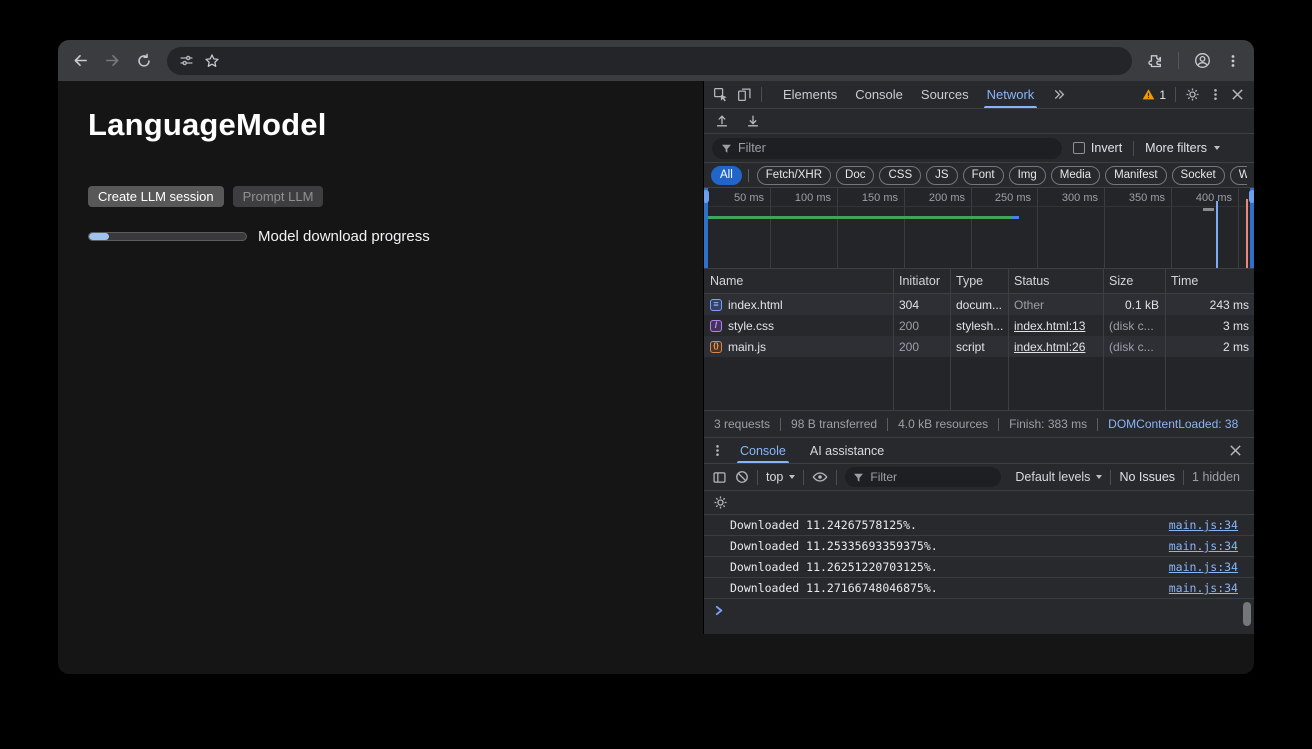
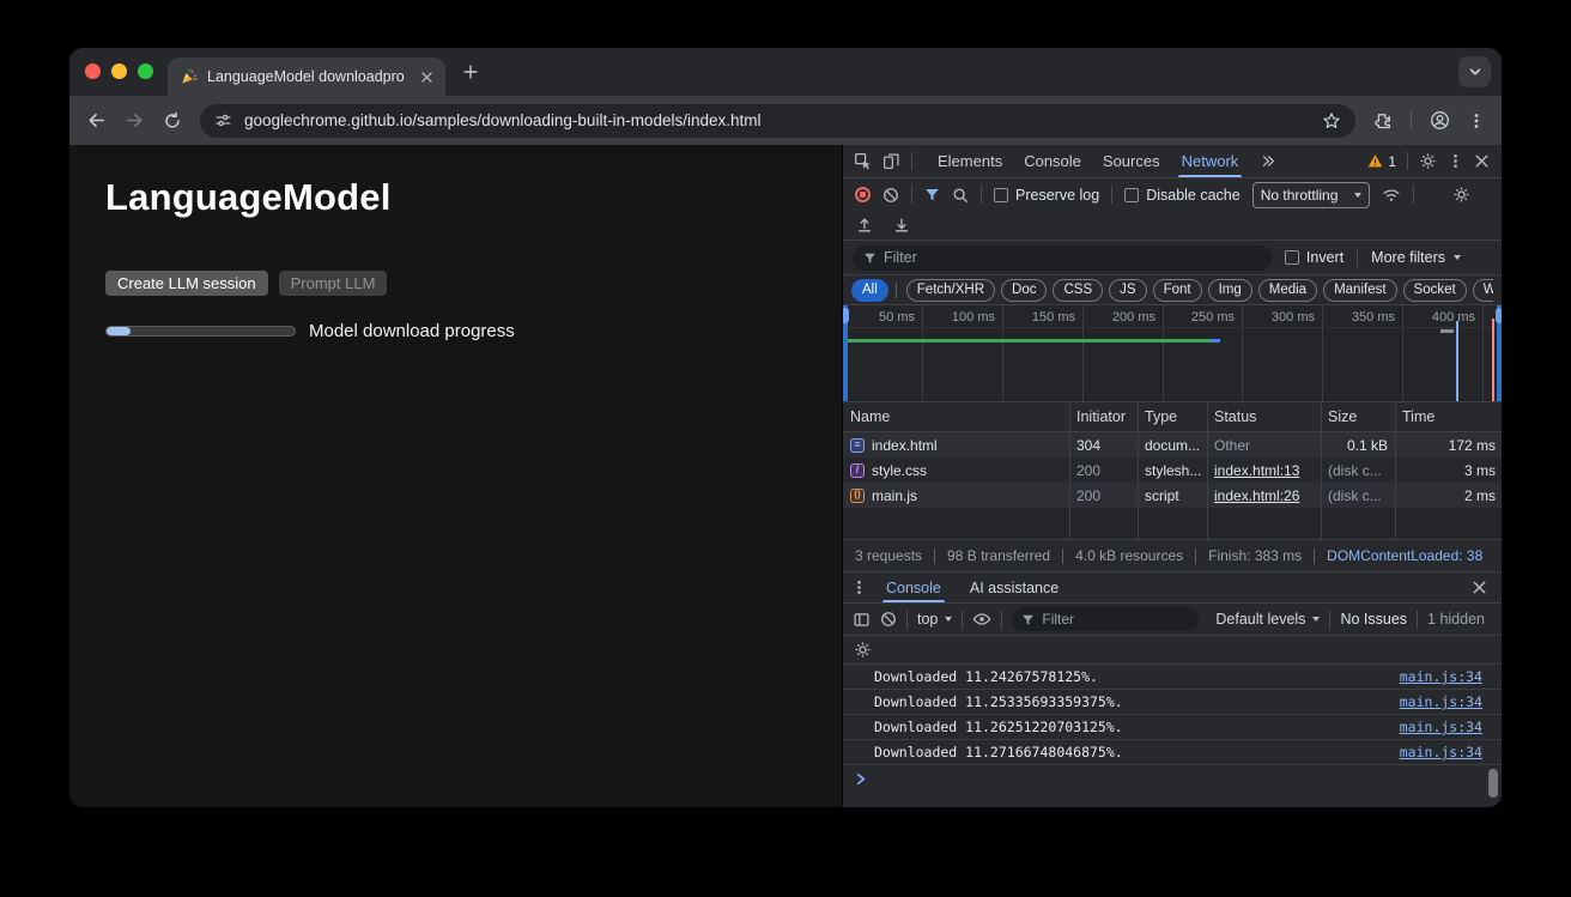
+ LanguageModel downloadpro
+ googlechrome.github.io/samples/downloading-built-in-models/index.html
  LanguageModel
  Create LLM session
  Prompt LLM
  Model download progress
  Elements
  Console
  Sources
  Network
  1
+ Preserve log
+ Disable cache
+ No throttling
  Filter
  Invert
  More filters
  All
  Fetch/XHR
  Doc
  CSS
  JS
  Font
  Img
  Media
  Manifest
  Socket
  50 ms
  100 ms
  150 ms
  200 ms
  250 ms
  300 ms
  350 ms
  400 ms
  Name
  Initiator
  Type
  Status
  Size
  Time
  index.html
  304
  docum...
  Other
  0.1 kB
- 243 ms
+ 172 ms
  style.css
  200
  stylesh...
  index.html:13
  (disk c...
  3 ms
  main.js
  200
  script
  index.html:26
  (disk c...
  2 ms
  3 requests
  98 B transferred
  4.0 kB resources
  Finish: 383 ms
  DOMContentLoaded: 38
  Console
  AI assistance
  top
  Filter
  Default levels
  No Issues
  1 hidden
  Downloaded 11.24267578125%.
  main.js:34
  Downloaded 11.25335693359375%.
  main.js:34
  Downloaded 11.26251220703125%.
  main.js:34
  Downloaded 11.27166748046875%.
  main.js:34
